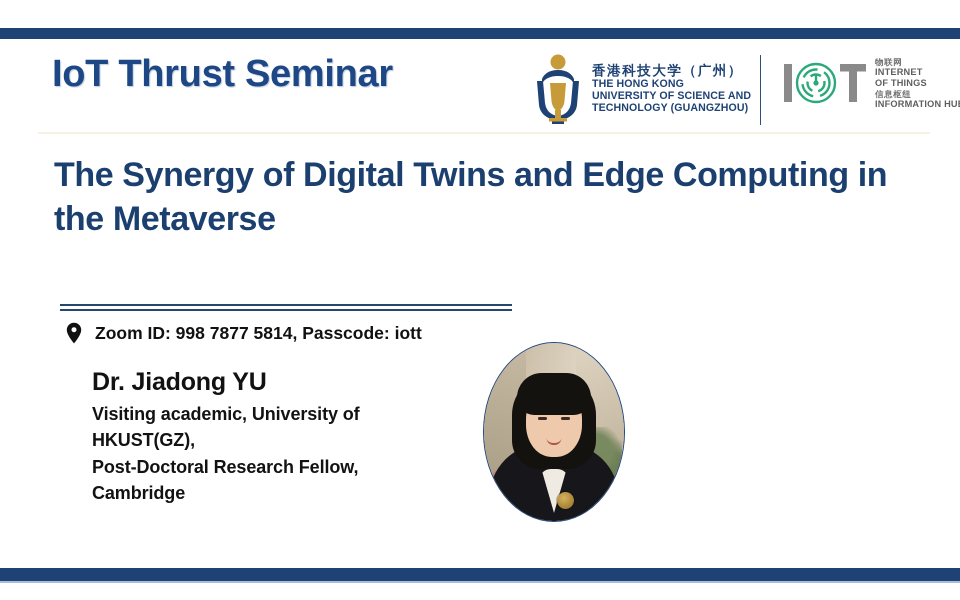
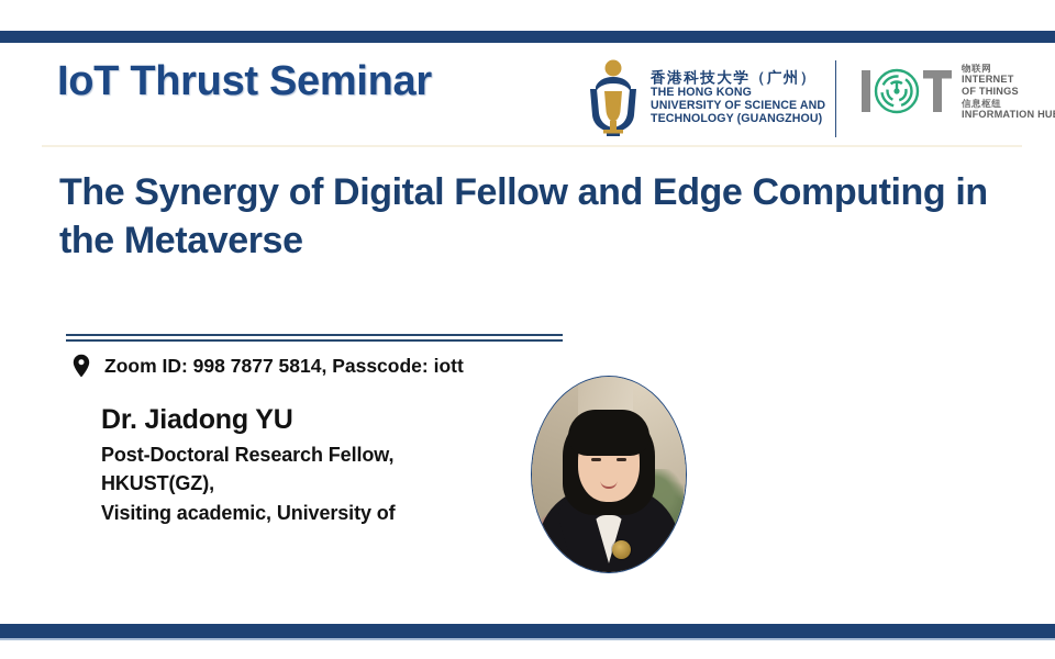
  IoT Thrust Seminar
  香港科技大学（广州）
  THE HONG KONG
  UNIVERSITY OF SCIENCE AND
  TECHNOLOGY (GUANGZHOU)
  物联网
  INTERNET
  OF THINGS
  信息枢纽
  INFORMATION HU
- The Synergy of Digital Twins and Edge Computing in the Metaverse
+ The Synergy of Digital Fellow and Edge Computing in the Metaverse
  Zoom ID: 998 7877 5814, Passcode: iott
  Dr. Jiadong YU
- Visiting academic, University of
+ Post-Doctoral Research Fellow,
  HKUST(GZ),
- Post-Doctoral Research Fellow,
+ Visiting academic, University of
- Cambridge
